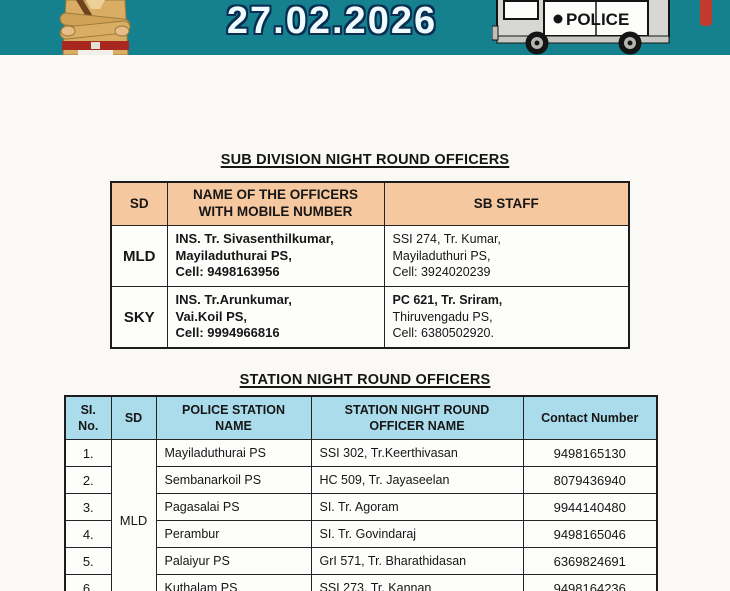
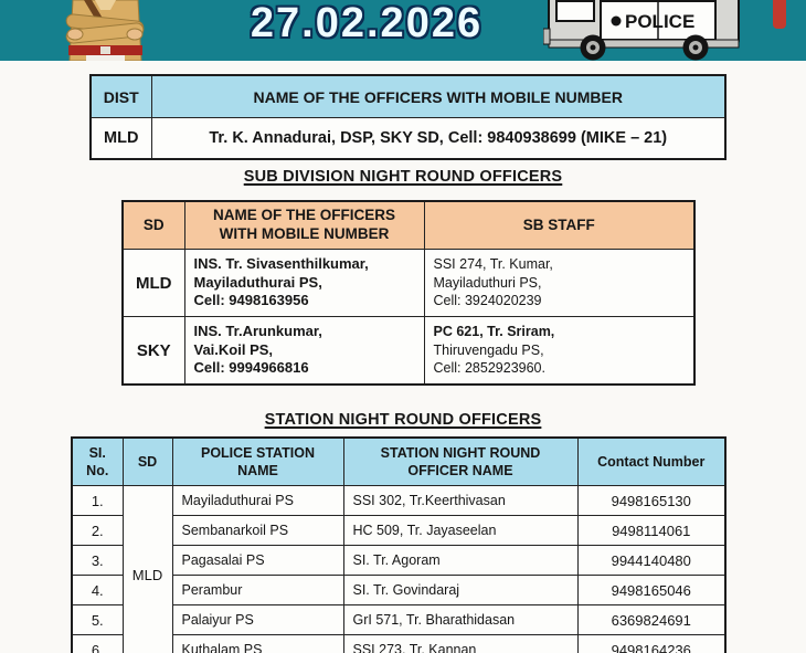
  27.02.2026
  POLICE
+ DIST	NAME OF THE OFFICERS WITH MOBILE NUMBER
+ MLD	Tr. K. Annadurai, DSP, SKY SD, Cell: 9840938699 (MIKE – 21)
  SUB DIVISION NIGHT ROUND OFFICERS
  SD	NAME OF THE OFFICERS WITH MOBILE NUMBER	SB STAFF
  MLD	INS. Tr. Sivasenthilkumar, Mayiladuthurai PS, Cell: 9498163956	SSI 274, Tr. Kumar, Mayiladuthuri PS, Cell: 3924020239
- SKY	INS. Tr.Arunkumar, Vai.Koil PS, Cell: 9994966816	PC 621, Tr. Sriram, Thiruvengadu PS, Cell: 6380502920.
+ SKY	INS. Tr.Arunkumar, Vai.Koil PS, Cell: 9994966816	PC 621, Tr. Sriram, Thiruvengadu PS, Cell: 2852923960.
  STATION NIGHT ROUND OFFICERS
  SI. No.	SD	POLICE STATION NAME	STATION NIGHT ROUND OFFICER NAME	Contact Number
  1.	MLD	Mayiladuthurai PS	SSI 302, Tr.Keerthivasan	9498165130
- 2.	Sembanarkoil PS	HC 509, Tr. Jayaseelan	8079436940
+ 2.	Sembanarkoil PS	HC 509, Tr. Jayaseelan	9498114061
  3.	Pagasalai PS	SI. Tr. Agoram	9944140480
  4.	Perambur	SI. Tr. Govindaraj	9498165046
  5.	Palaiyur PS	GrI 571, Tr. Bharathidasan	6369824691
  6.	Kuthalam PS	SSI 273, Tr. Kannan	9498164236
